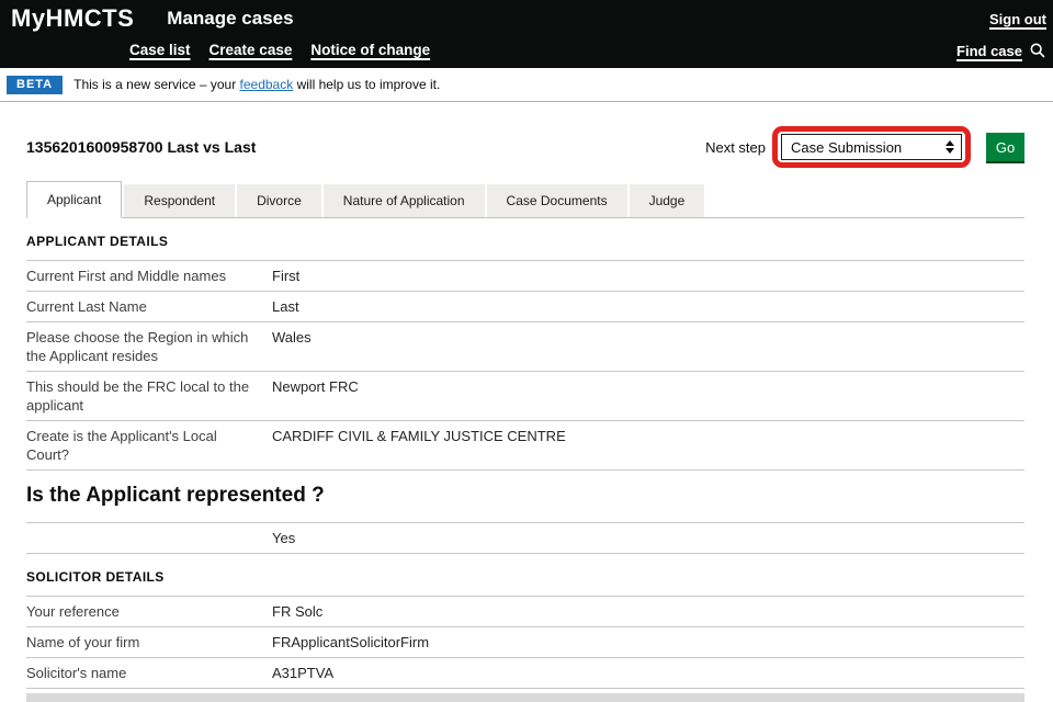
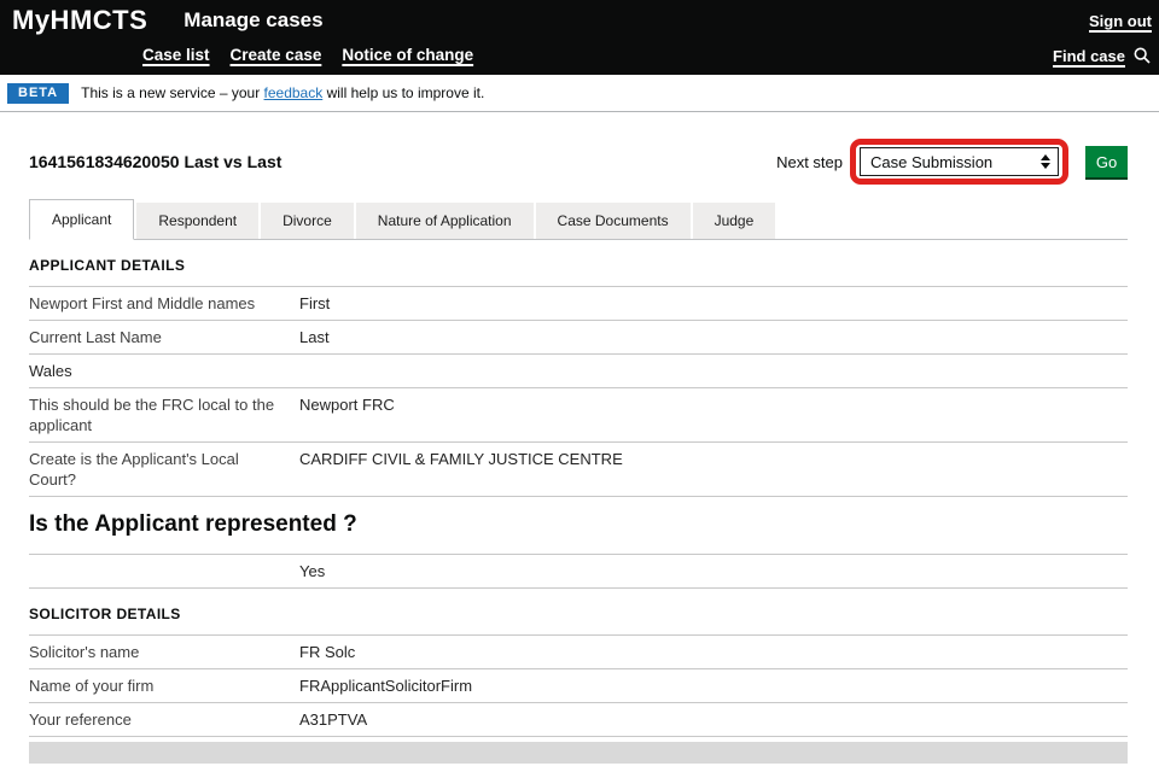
  MyHMCTS
  Manage cases
  Sign out
  Case list
  Create case
  Notice of change
  Find case
  BETA
  This is a new service – your feedback will help us to improve it.
- 1356201600958700 Last vs Last
+ 1641561834620050 Last vs Last
  Next step
  Case Submission
  Go
  Applicant
  Respondent
  Divorce
  Nature of Application
  Case Documents
  Judge
  APPLICANT DETAILS
- Current First and Middle names
+ Newport First and Middle names
  First
  Current Last Name
  Last
- Please choose the Region in which the Applicant resides
  Wales
  This should be the FRC local to the applicant
  Newport FRC
  Create is the Applicant's Local Court?
  CARDIFF CIVIL & FAMILY JUSTICE CENTRE
  Is the Applicant represented ?
  Yes
  SOLICITOR DETAILS
- Your reference
+ Solicitor's name
  FR Solc
  Name of your firm
  FRApplicantSolicitorFirm
- Solicitor's name
+ Your reference
  A31PTVA
